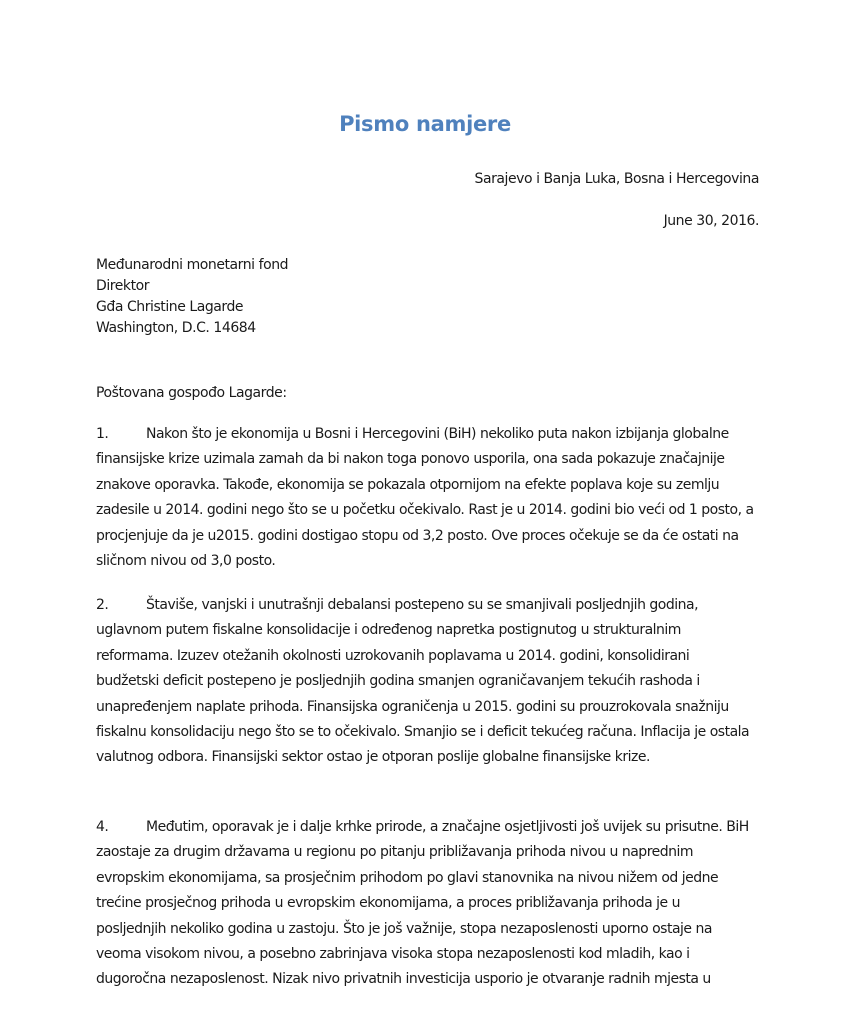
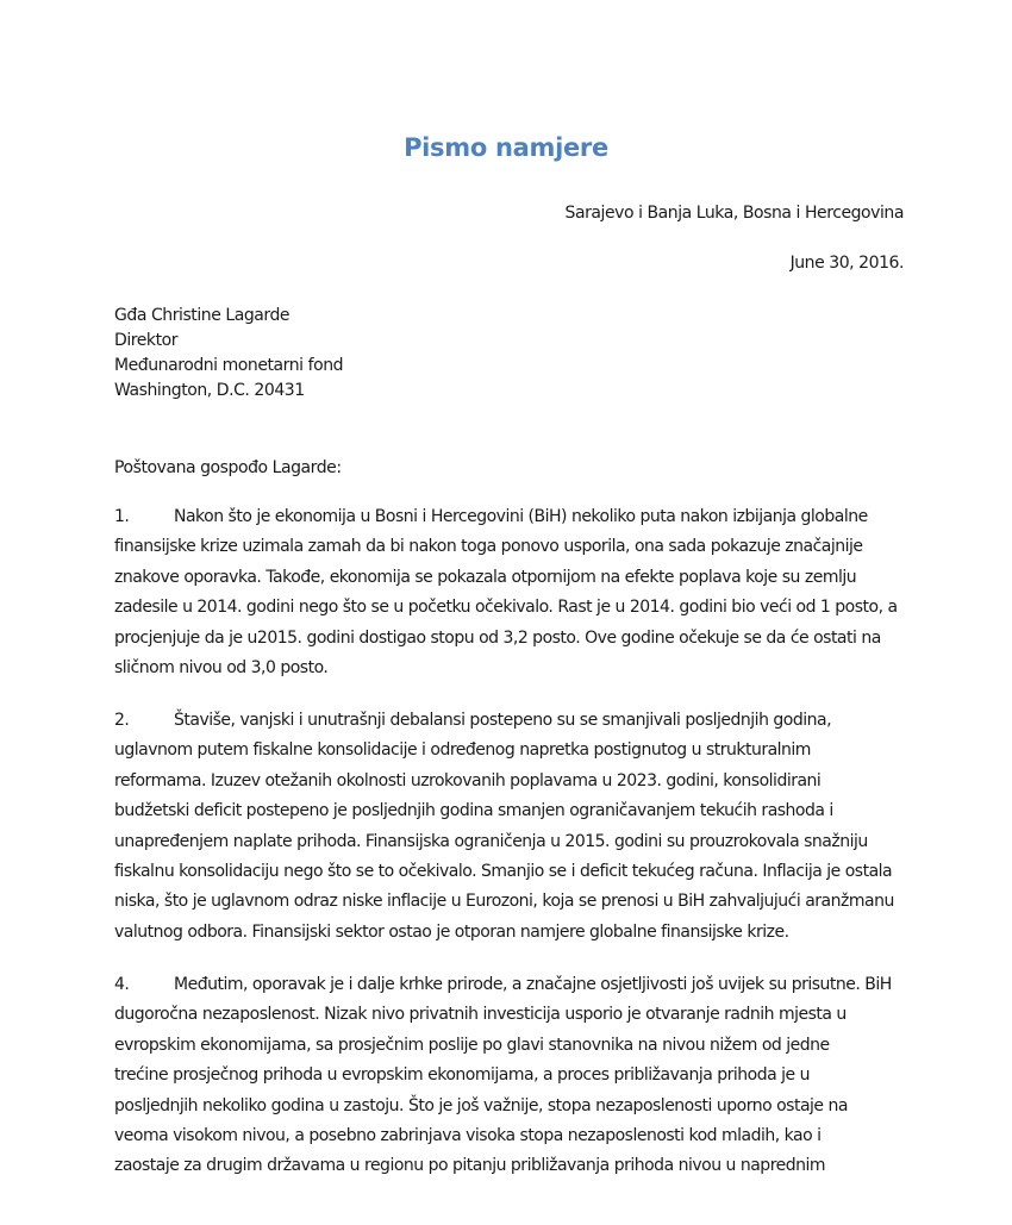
  Pismo namjere
  Sarajevo i Banja Luka, Bosna i Hercegovina
  June 30, 2016.
- Međunarodni monetarni fond
+ Gđa Christine Lagarde
  Direktor
- Gđa Christine Lagarde
+ Međunarodni monetarni fond
- Washington, D.C. 14684
+ Washington, D.C. 20431
  Poštovana gospođo Lagarde:
  1. Nakon što je ekonomija u Bosni i Hercegovini (BiH) nekoliko puta nakon izbijanja globalne
  finansijske krize uzimala zamah da bi nakon toga ponovo usporila, ona sada pokazuje značajnije
  znakove oporavka. Takođe, ekonomija se pokazala otpornijom na efekte poplava koje su zemlju
  zadesile u 2014. godini nego što se u početku očekivalo. Rast je u 2014. godini bio veći od 1 posto, a
- procjenjuje da je u2015. godini dostigao stopu od 3,2 posto. Ove proces očekuje se da će ostati na
+ procjenjuje da je u2015. godini dostigao stopu od 3,2 posto. Ove godine očekuje se da će ostati na
  sličnom nivou od 3,0 posto.
  2. Štaviše, vanjski i unutrašnji debalansi postepeno su se smanjivali posljednjih godina,
  uglavnom putem fiskalne konsolidacije i određenog napretka postignutog u strukturalnim
- reformama. Izuzev otežanih okolnosti uzrokovanih poplavama u 2014. godini, konsolidirani
+ reformama. Izuzev otežanih okolnosti uzrokovanih poplavama u 2023. godini, konsolidirani
  budžetski deficit postepeno je posljednjih godina smanjen ograničavanjem tekućih rashoda i
  unapređenjem naplate prihoda. Finansijska ograničenja u 2015. godini su prouzrokovala snažniju
  fiskalnu konsolidaciju nego što se to očekivalo. Smanjio se i deficit tekućeg računa. Inflacija je ostala
+ niska, što je uglavnom odraz niske inflacije u Eurozoni, koja se prenosi u BiH zahvaljujući aranžmanu
- valutnog odbora. Finansijski sektor ostao je otporan poslije globalne finansijske krize.
+ valutnog odbora. Finansijski sektor ostao je otporan namjere globalne finansijske krize.
  4. Međutim, oporavak je i dalje krhke prirode, a značajne osjetljivosti još uvijek su prisutne. BiH
- zaostaje za drugim državama u regionu po pitanju približavanja prihoda nivou u naprednim
+ dugoročna nezaposlenost. Nizak nivo privatnih investicija usporio je otvaranje radnih mjesta u
- evropskim ekonomijama, sa prosječnim prihodom po glavi stanovnika na nivou nižem od jedne
+ evropskim ekonomijama, sa prosječnim poslije po glavi stanovnika na nivou nižem od jedne
  trećine prosječnog prihoda u evropskim ekonomijama, a proces približavanja prihoda je u
  posljednjih nekoliko godina u zastoju. Što je još važnije, stopa nezaposlenosti uporno ostaje na
  veoma visokom nivou, a posebno zabrinjava visoka stopa nezaposlenosti kod mladih, kao i
- dugoročna nezaposlenost. Nizak nivo privatnih investicija usporio je otvaranje radnih mjesta u
+ zaostaje za drugim državama u regionu po pitanju približavanja prihoda nivou u naprednim
